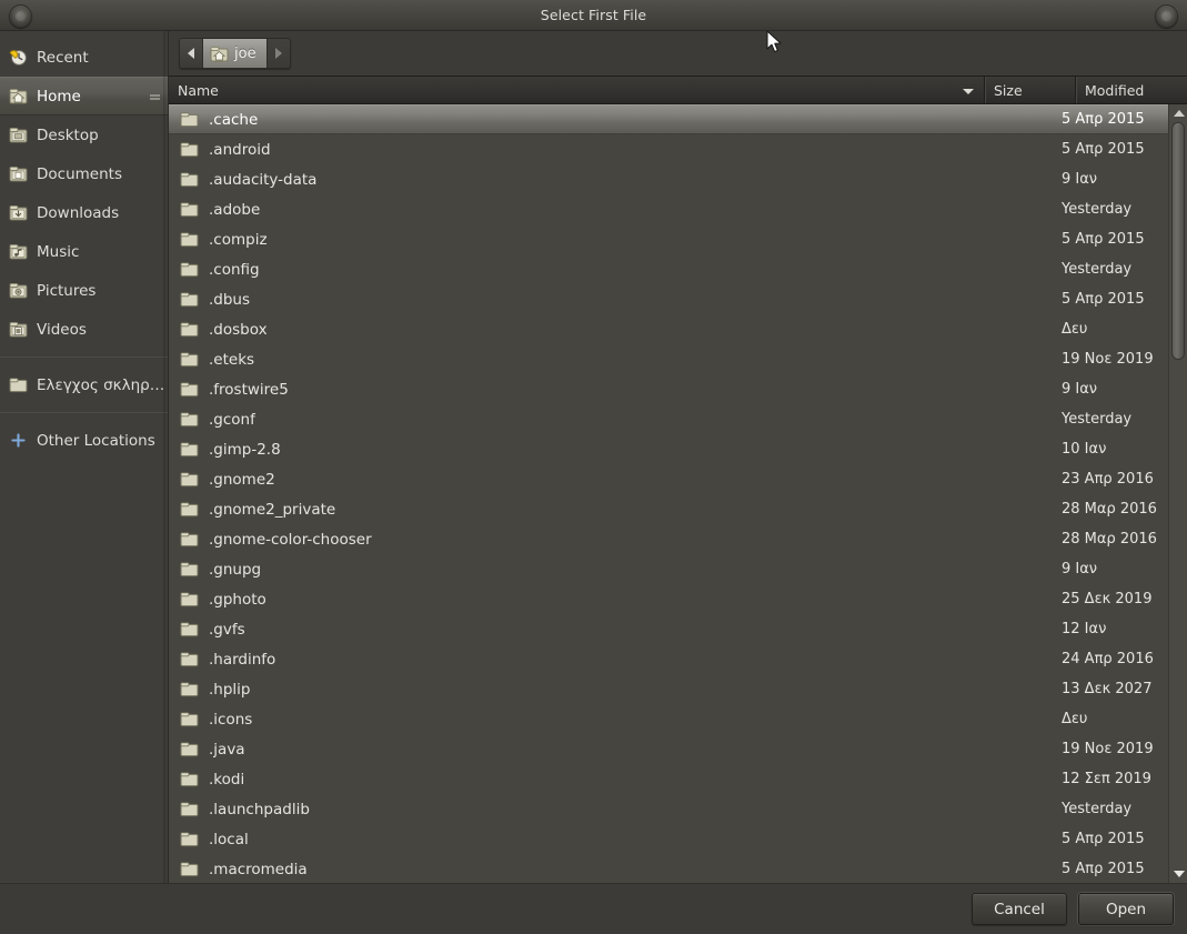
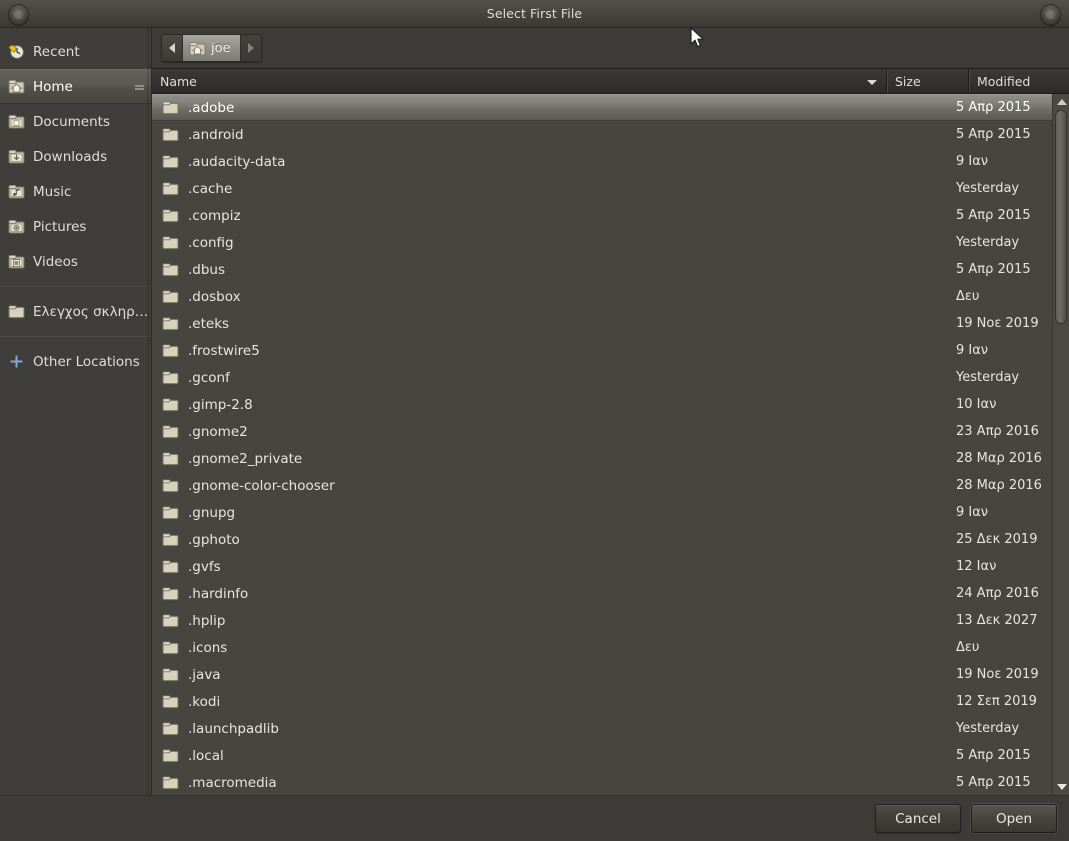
  Select First File
  Recent
  Home
- Desktop
  Documents
  Downloads
  Music
  Pictures
  Videos
  Ελεγχος σκληρ…
  Other Locations
  joe
  Name
  Size
  Modified
- .cache
+ .adobe
  5 Απρ 2015
  .android
  5 Απρ 2015
  .audacity-data
  9 Ιαν
- .adobe
+ .cache
  Yesterday
  .compiz
  5 Απρ 2015
  .config
  Yesterday
  .dbus
  5 Απρ 2015
  .dosbox
  Δευ
  .eteks
  19 Νοε 2019
  .frostwire5
  9 Ιαν
  .gconf
  Yesterday
  .gimp-2.8
  10 Ιαν
  .gnome2
  23 Απρ 2016
  .gnome2_private
  28 Μαρ 2016
  .gnome-color-chooser
  28 Μαρ 2016
  .gnupg
  9 Ιαν
  .gphoto
  25 Δεκ 2019
  .gvfs
  12 Ιαν
  .hardinfo
  24 Απρ 2016
  .hplip
  13 Δεκ 2027
  .icons
  Δευ
  .java
  19 Νοε 2019
  .kodi
  12 Σεπ 2019
  .launchpadlib
  Yesterday
  .local
  5 Απρ 2015
  .macromedia
  5 Απρ 2015
  Cancel
  Open
